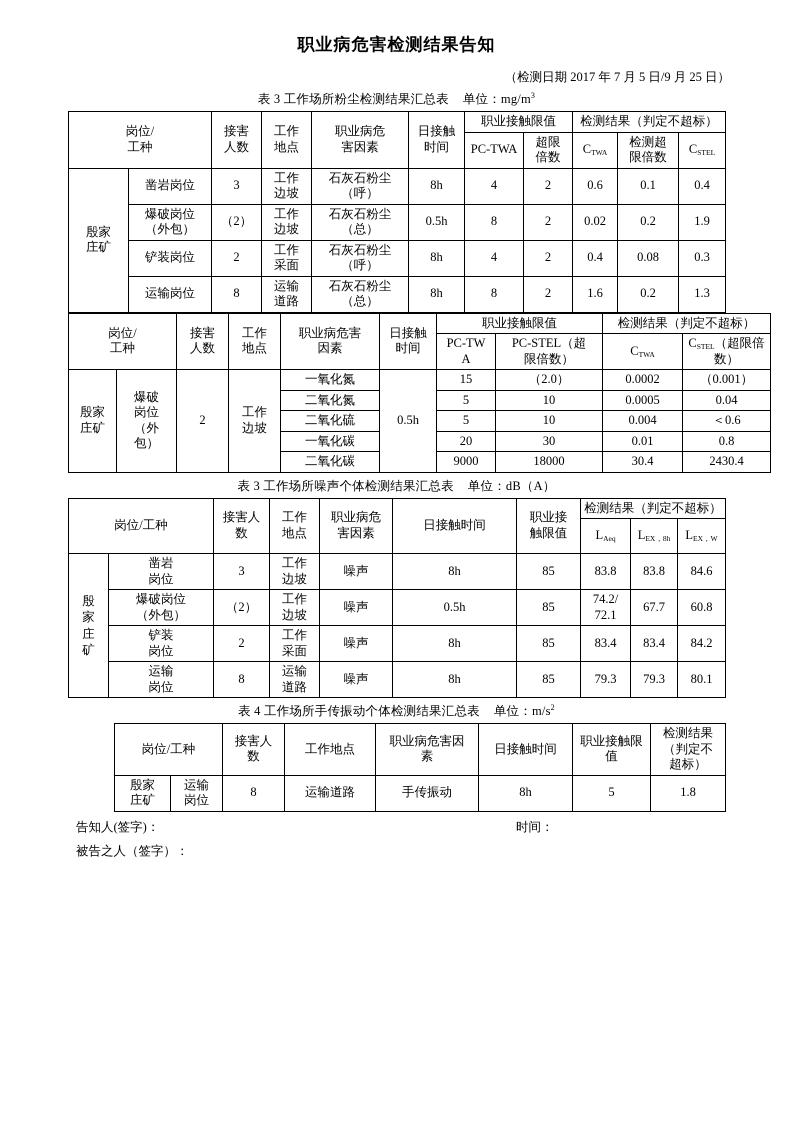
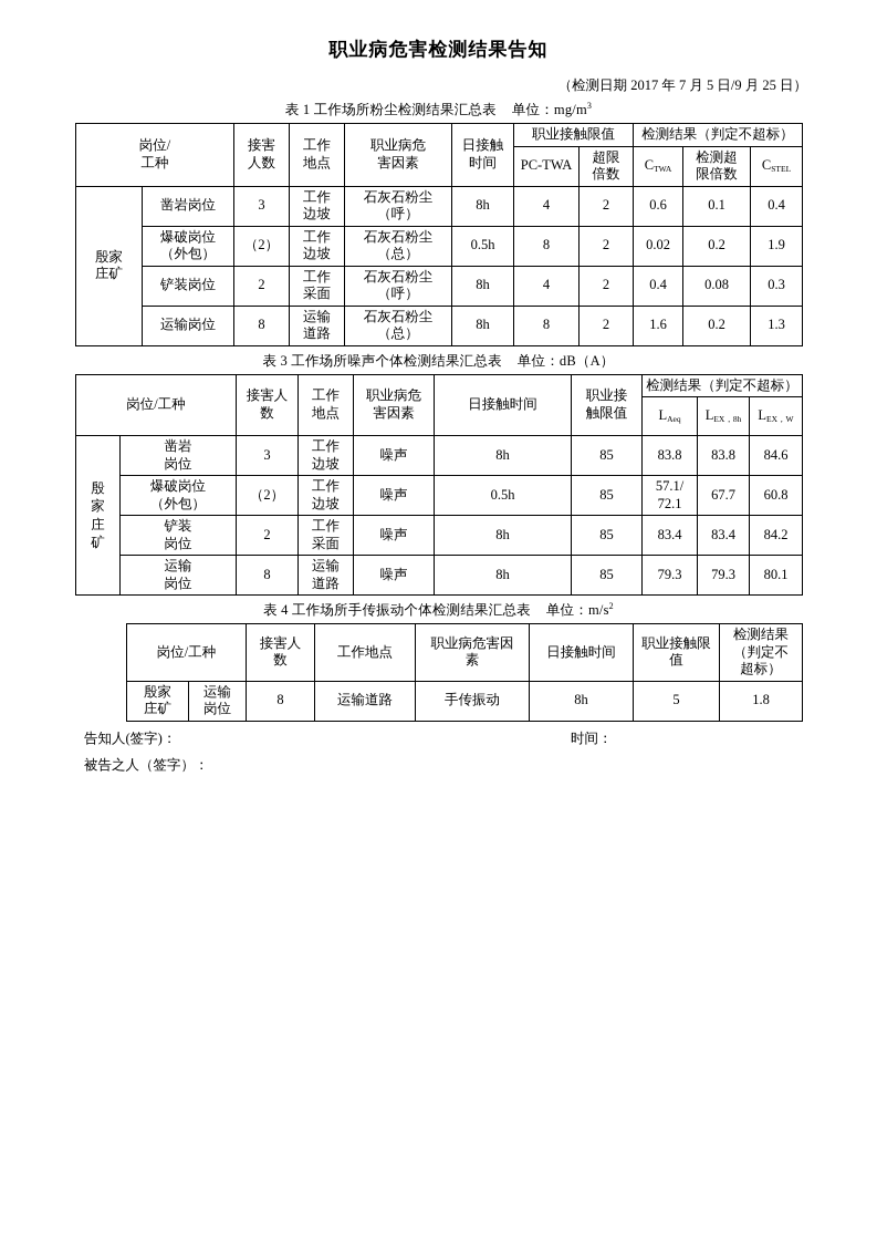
  职业病危害检测结果告知
  （检测日期 2017 年 7 月 5 日/9 月 25 日）
- 表 3 工作场所粉尘检测结果汇总表 单位：mg/m3
+ 表 1 工作场所粉尘检测结果汇总表 单位：mg/m3
  岗位/ 工种	接害 人数	工作 地点	职业病危 害因素	日接触 时间	职业接触限值	检测结果（判定不超标）
  PC-TWA	超限 倍数	CTWA	检测超 限倍数	CSTEL
  殷家 庄矿	凿岩岗位	3	工作 边坡	石灰石粉尘 （呼）	8h	4	2	0.6	0.1	0.4
  爆破岗位 （外包）	（2）	工作 边坡	石灰石粉尘 （总）	0.5h	8	2	0.02	0.2	1.9
  铲装岗位	2	工作 采面	石灰石粉尘 （呼）	8h	4	2	0.4	0.08	0.3
  运输岗位	8	运输 道路	石灰石粉尘 （总）	8h	8	2	1.6	0.2	1.3
- 岗位/ 工种	接害 人数	工作 地点	职业病危害 因素	日接触 时间	职业接触限值	检测结果（判定不超标）
- PC-TW A	PC-STEL（超 限倍数）	CTWA	CSTEL（超限倍 数）
- 殷家 庄矿	爆破 岗位 （外 包）	2	工作 边坡	一氧化氮	0.5h	15	（2.0）	0.0002	（0.001）
- 二氧化氮	5	10	0.0005	0.04
- 二氧化硫	5	10	0.004	＜0.6
- 一氧化碳	20	30	0.01	0.8
- 二氧化碳	9000	18000	30.4	2430.4
  表 3 工作场所噪声个体检测结果汇总表 单位：dB（A）
  岗位/工种	接害人 数	工作 地点	职业病危 害因素	日接触时间	职业接 触限值	检测结果（判定不超标）
  LAeq	LEX，8h	LEX，W
  殷 家 庄 矿	凿岩 岗位	3	工作 边坡	噪声	8h	85	83.8	83.8	84.6
- 爆破岗位 （外包）	（2）	工作 边坡	噪声	0.5h	85	74.2/ 72.1	67.7	60.8
+ 爆破岗位 （外包）	（2）	工作 边坡	噪声	0.5h	85	57.1/ 72.1	67.7	60.8
  铲装 岗位	2	工作 采面	噪声	8h	85	83.4	83.4	84.2
  运输 岗位	8	运输 道路	噪声	8h	85	79.3	79.3	80.1
  表 4 工作场所手传振动个体检测结果汇总表 单位：m/s2
  岗位/工种	接害人 数	工作地点	职业病危害因 素	日接触时间	职业接触限 值	检测结果（判定不 超标）
  殷家 庄矿	运输 岗位	8	运输道路	手传振动	8h	5	1.8
  告知人(签字)：
  时间：
  被告之人（签字）：
